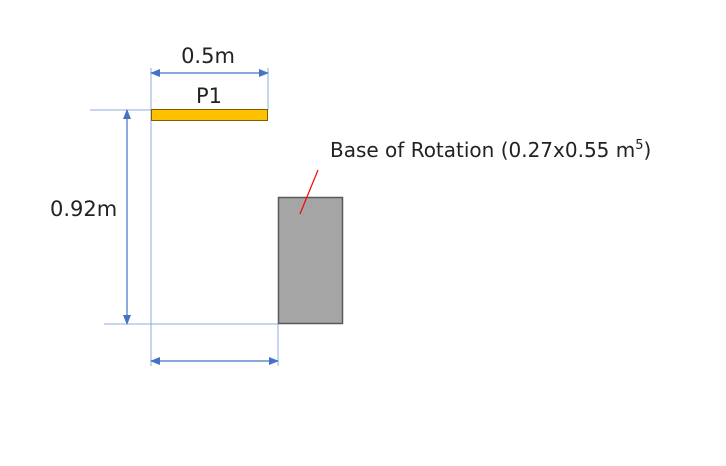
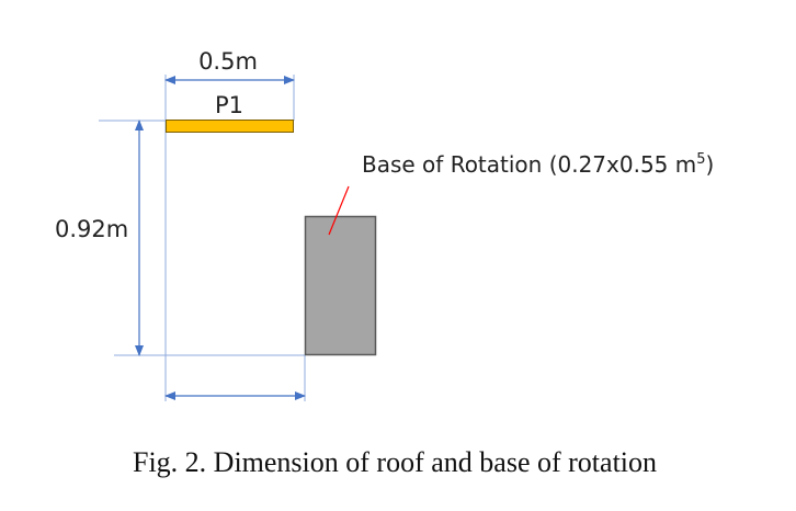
  0.5m
  P1
  0.92m
  Base of Rotation (0.27x0.55 m5)
+ Fig. 2. Dimension of roof and base of rotation
